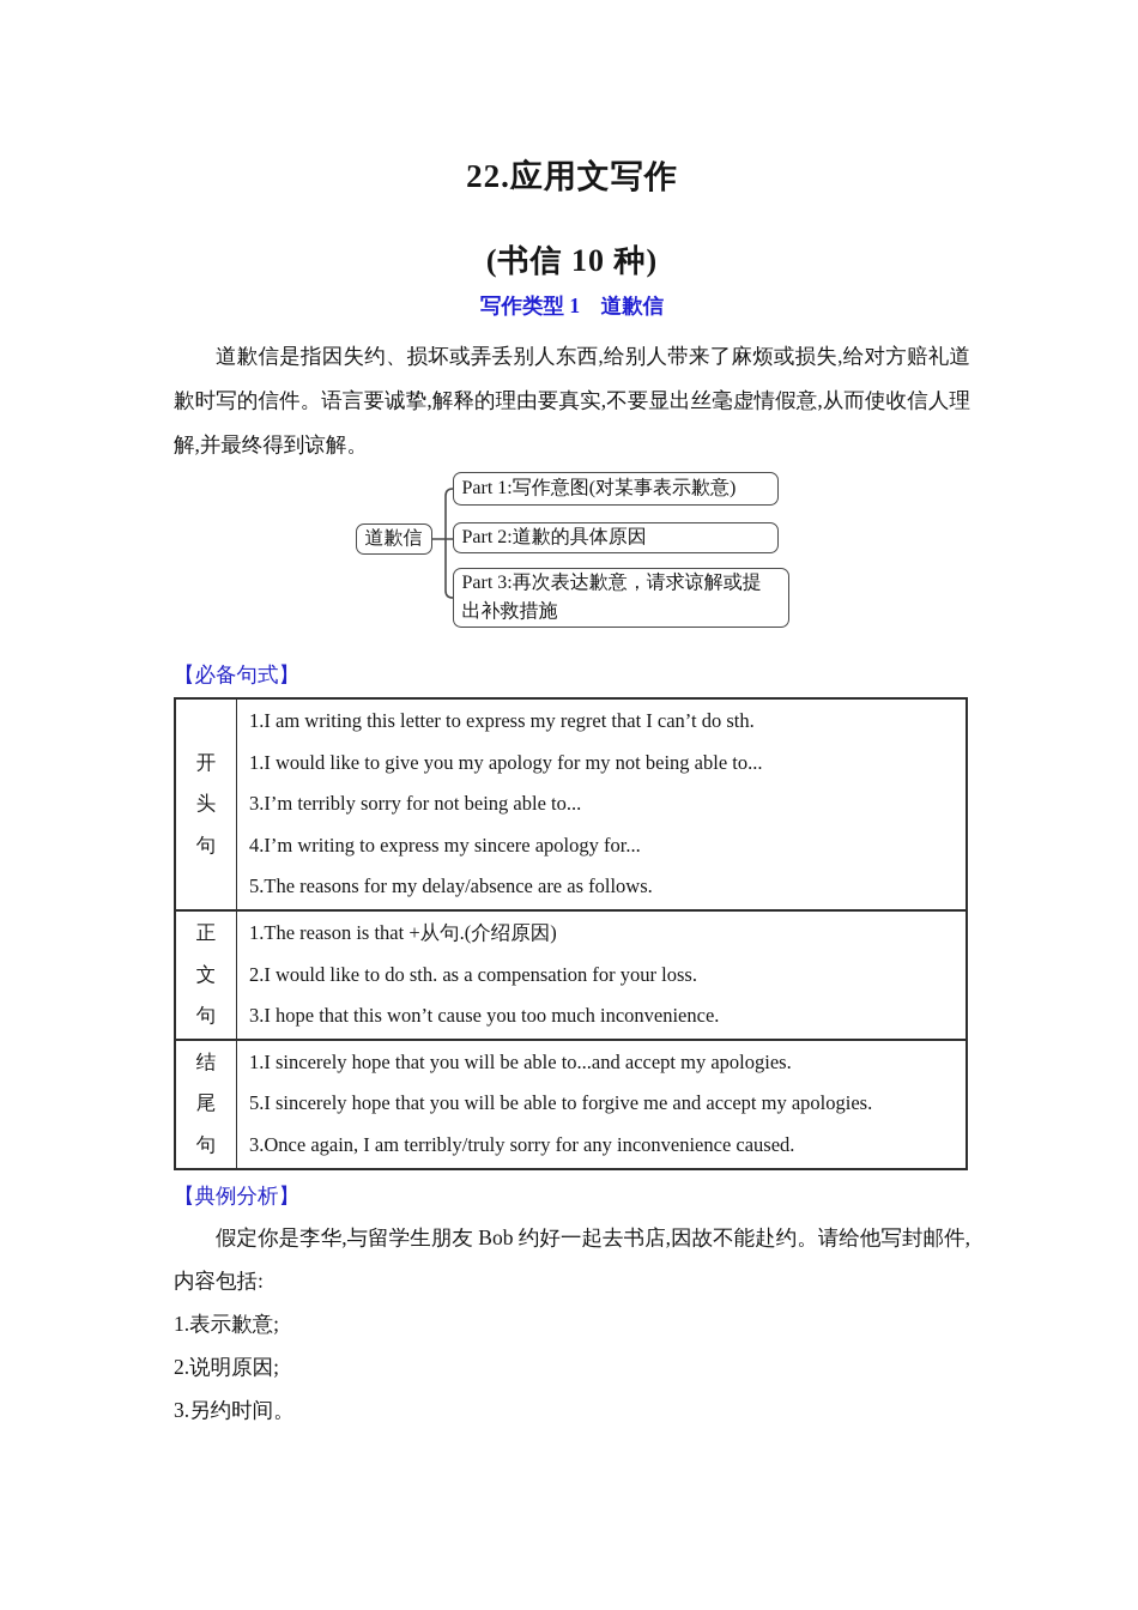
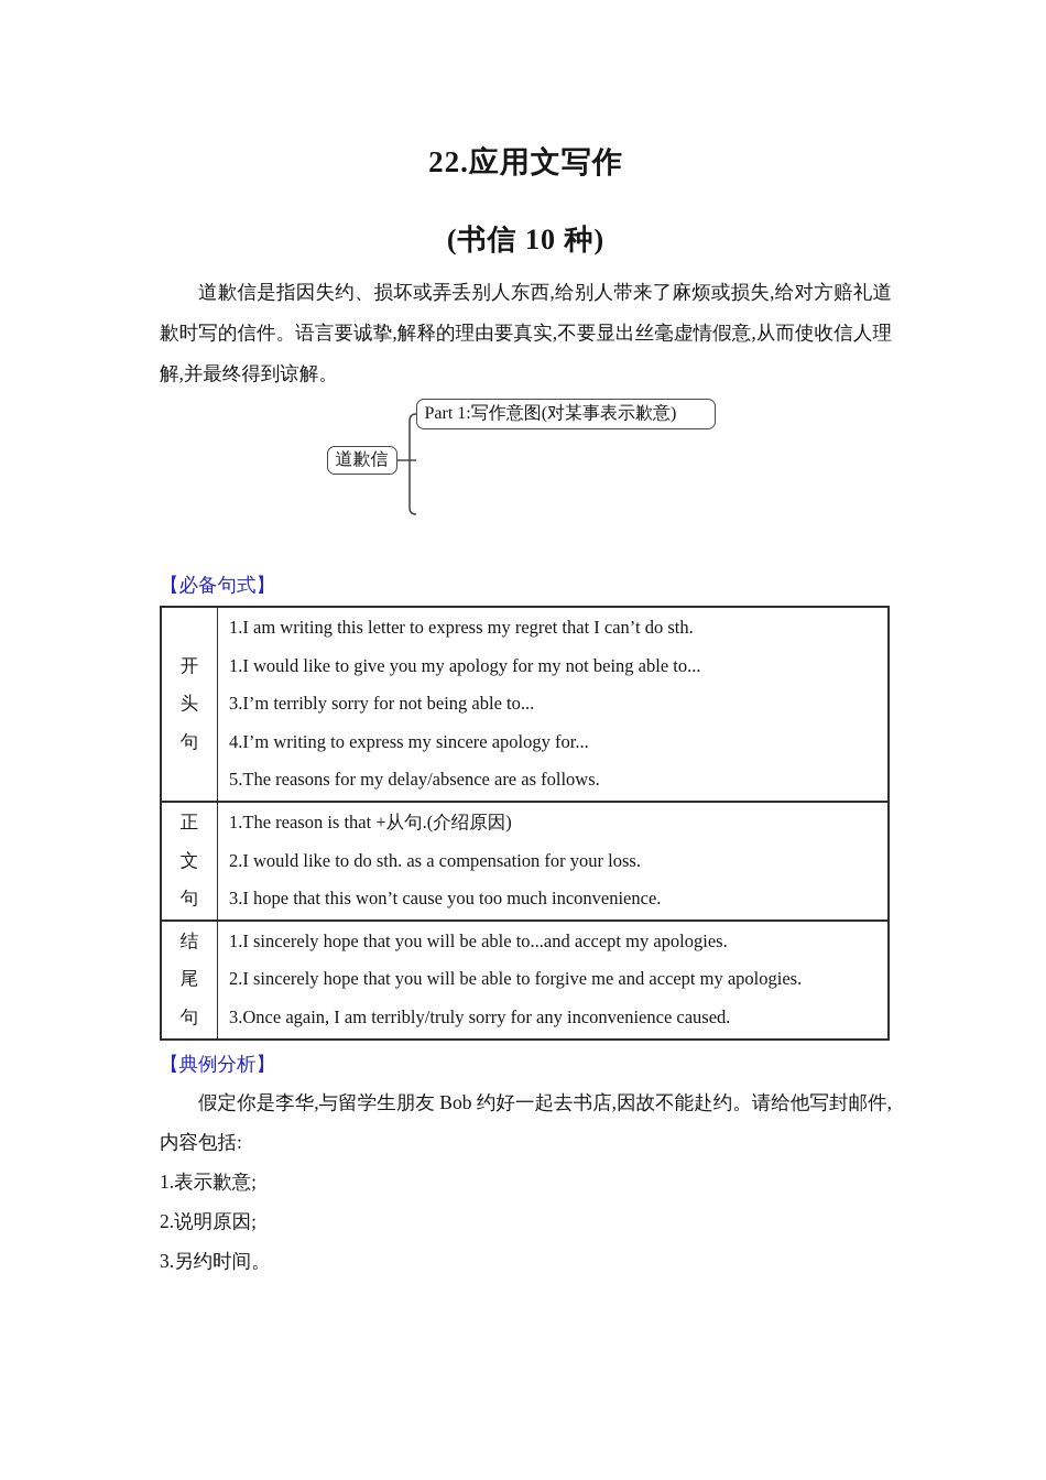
  22.应用文写作
  (书信 10 种)
- 写作类型 1 道歉信
  道歉信是指因失约、损坏或弄丢别人东西,给别人带来了麻烦或损失,给对方赔礼道歉时写的信件。语言要诚挚,解释的理由要真实,不要显出丝毫虚情假意,从而使收信人理解,并最终得到谅解。
  道歉信
  Part 1:写作意图(对某事表示歉意)
- Part 2:道歉的具体原因
- Part 3:再次表达歉意，请求谅解或提出补救措施
  【必备句式】
  开 头 句	1.I am writing this letter to express my regret that I can’t do sth. 1.I would like to give you my apology for my not being able to... 3.I’m terribly sorry for not being able to... 4.I’m writing to express my sincere apology for... 5.The reasons for my delay/absence are as follows.
  正 文 句	1.The reason is that +从句.(介绍原因) 2.I would like to do sth. as a compensation for your loss. 3.I hope that this won’t cause you too much inconvenience.
- 结 尾 句	1.I sincerely hope that you will be able to...and accept my apologies. 5.I sincerely hope that you will be able to forgive me and accept my apologies. 3.Once again, I am terribly/truly sorry for any inconvenience caused.
+ 结 尾 句	1.I sincerely hope that you will be able to...and accept my apologies. 2.I sincerely hope that you will be able to forgive me and accept my apologies. 3.Once again, I am terribly/truly sorry for any inconvenience caused.
  【典例分析】
  假定你是李华,与留学生朋友 Bob 约好一起去书店,因故不能赴约。请给他写封邮件,内容包括:
  1.表示歉意;
  2.说明原因;
  3.另约时间。
